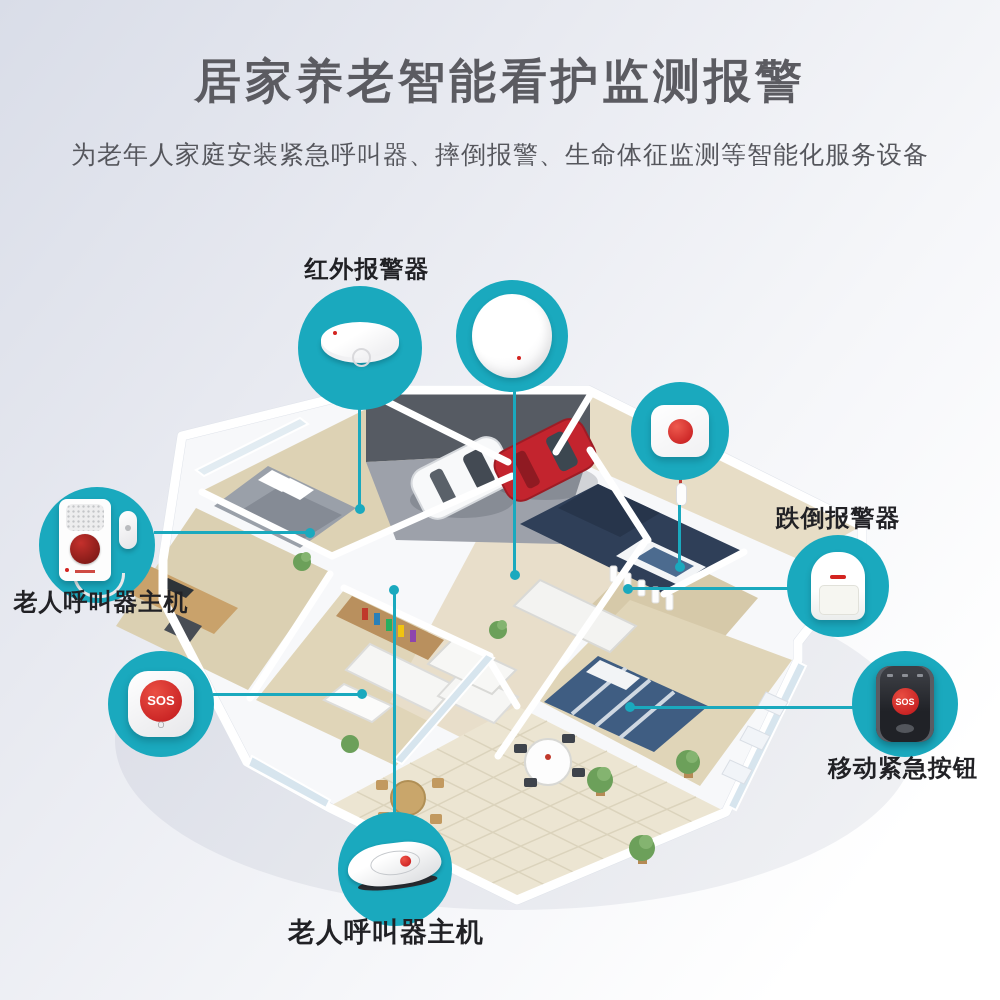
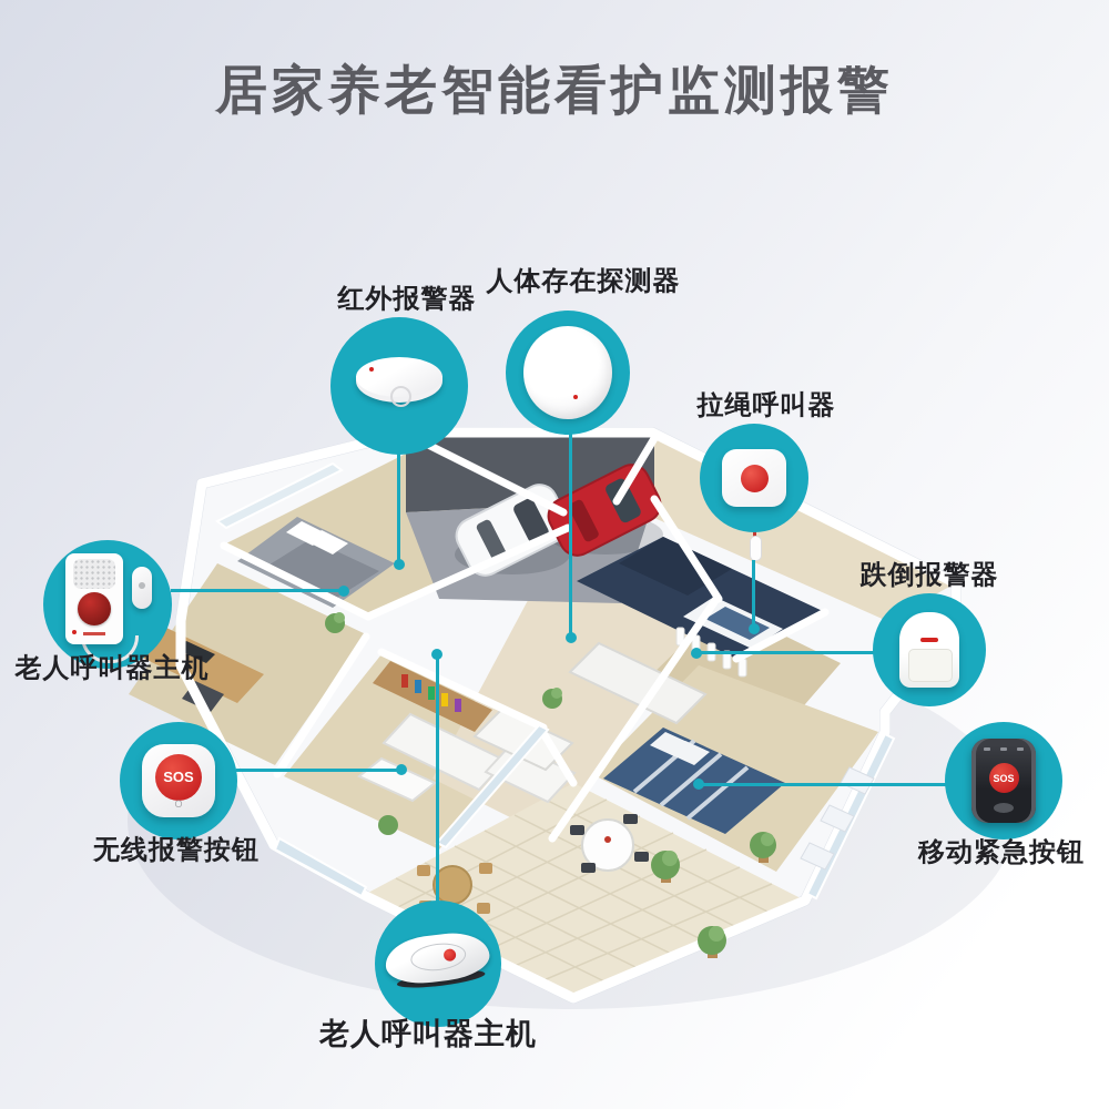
  居家养老智能看护监测报警
- 为老年人家庭安装紧急呼叫器、摔倒报警、生命体征监测等智能化服务设备
  SOS
  O
  SOS
  红外报警器
+ 人体存在探测器
+ 拉绳呼叫器
  跌倒报警器
  老人呼叫器主机
+ 无线报警按钮
  移动紧急按钮
  老人呼叫器主机
